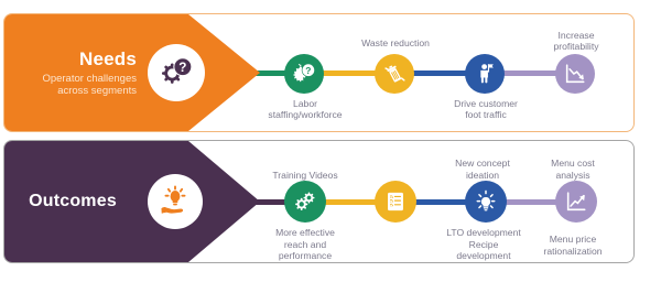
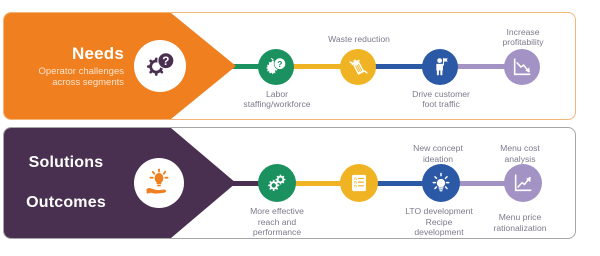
  ?
  Labor
  staffing/workforce
  Waste reduction
  Drive customer
  foot traffic
  Increase
  profitability
  Needs
  Operator challenges across segments
  ?
- Training Videos
  More effective
  reach and
  performance
  New concept
  ideation
  LTO development
  Recipe
  development
  Menu cost
  analysis
  Menu price
  rationalization
+ Solutions
  Outcomes
